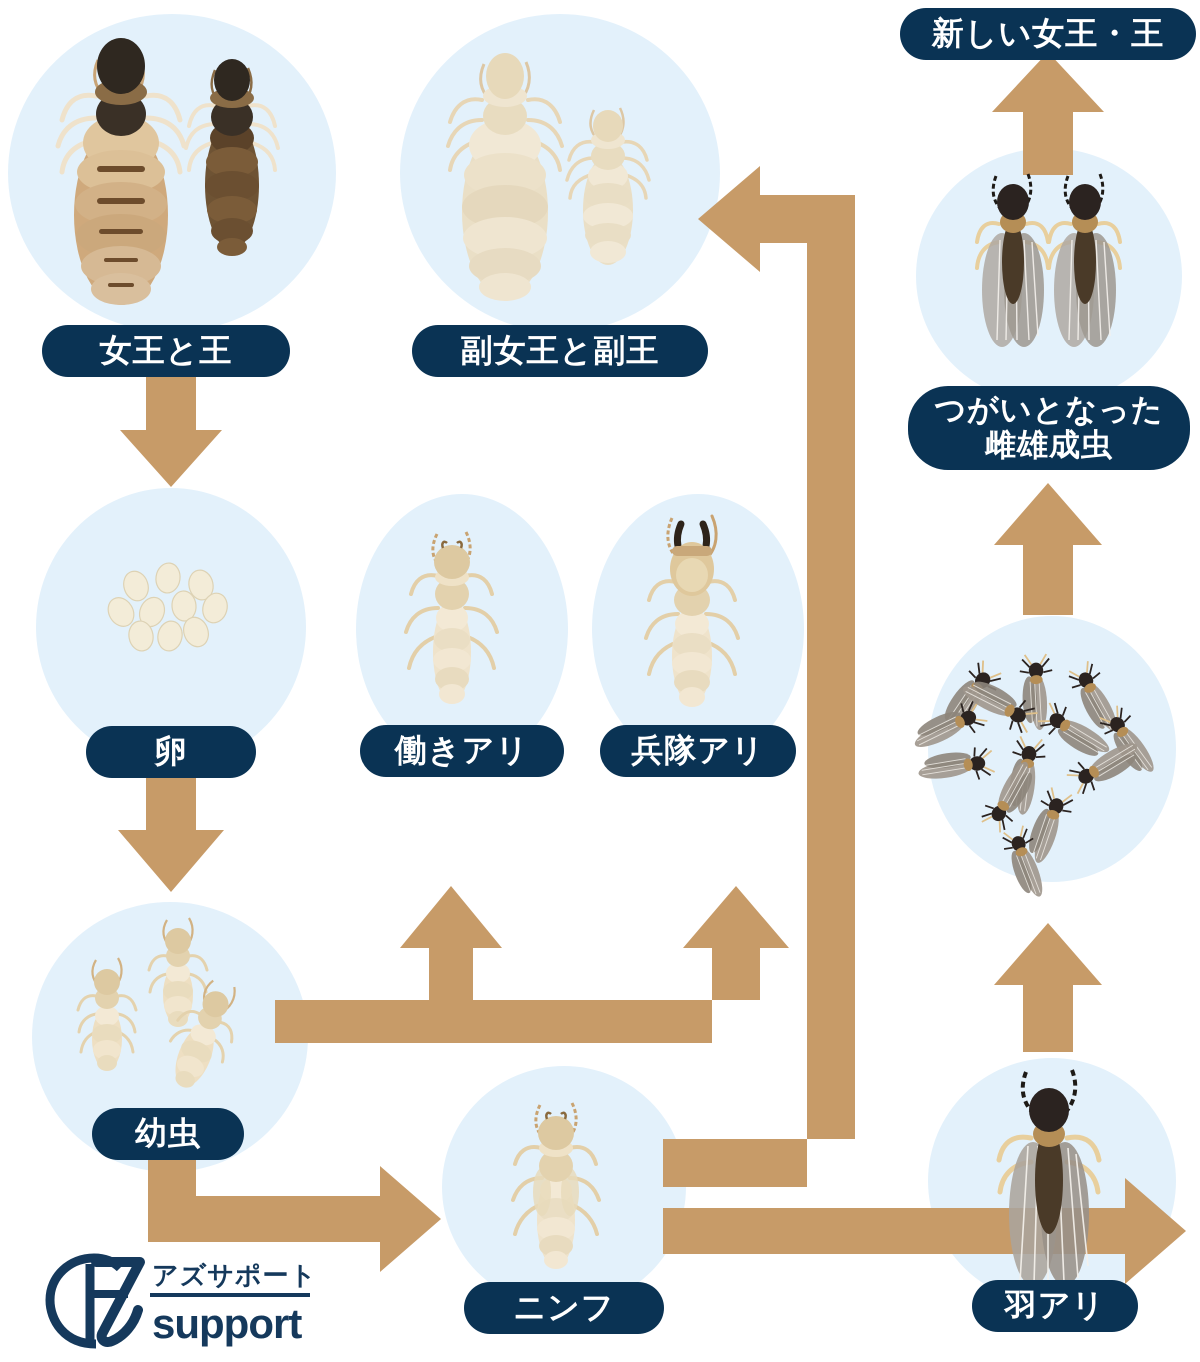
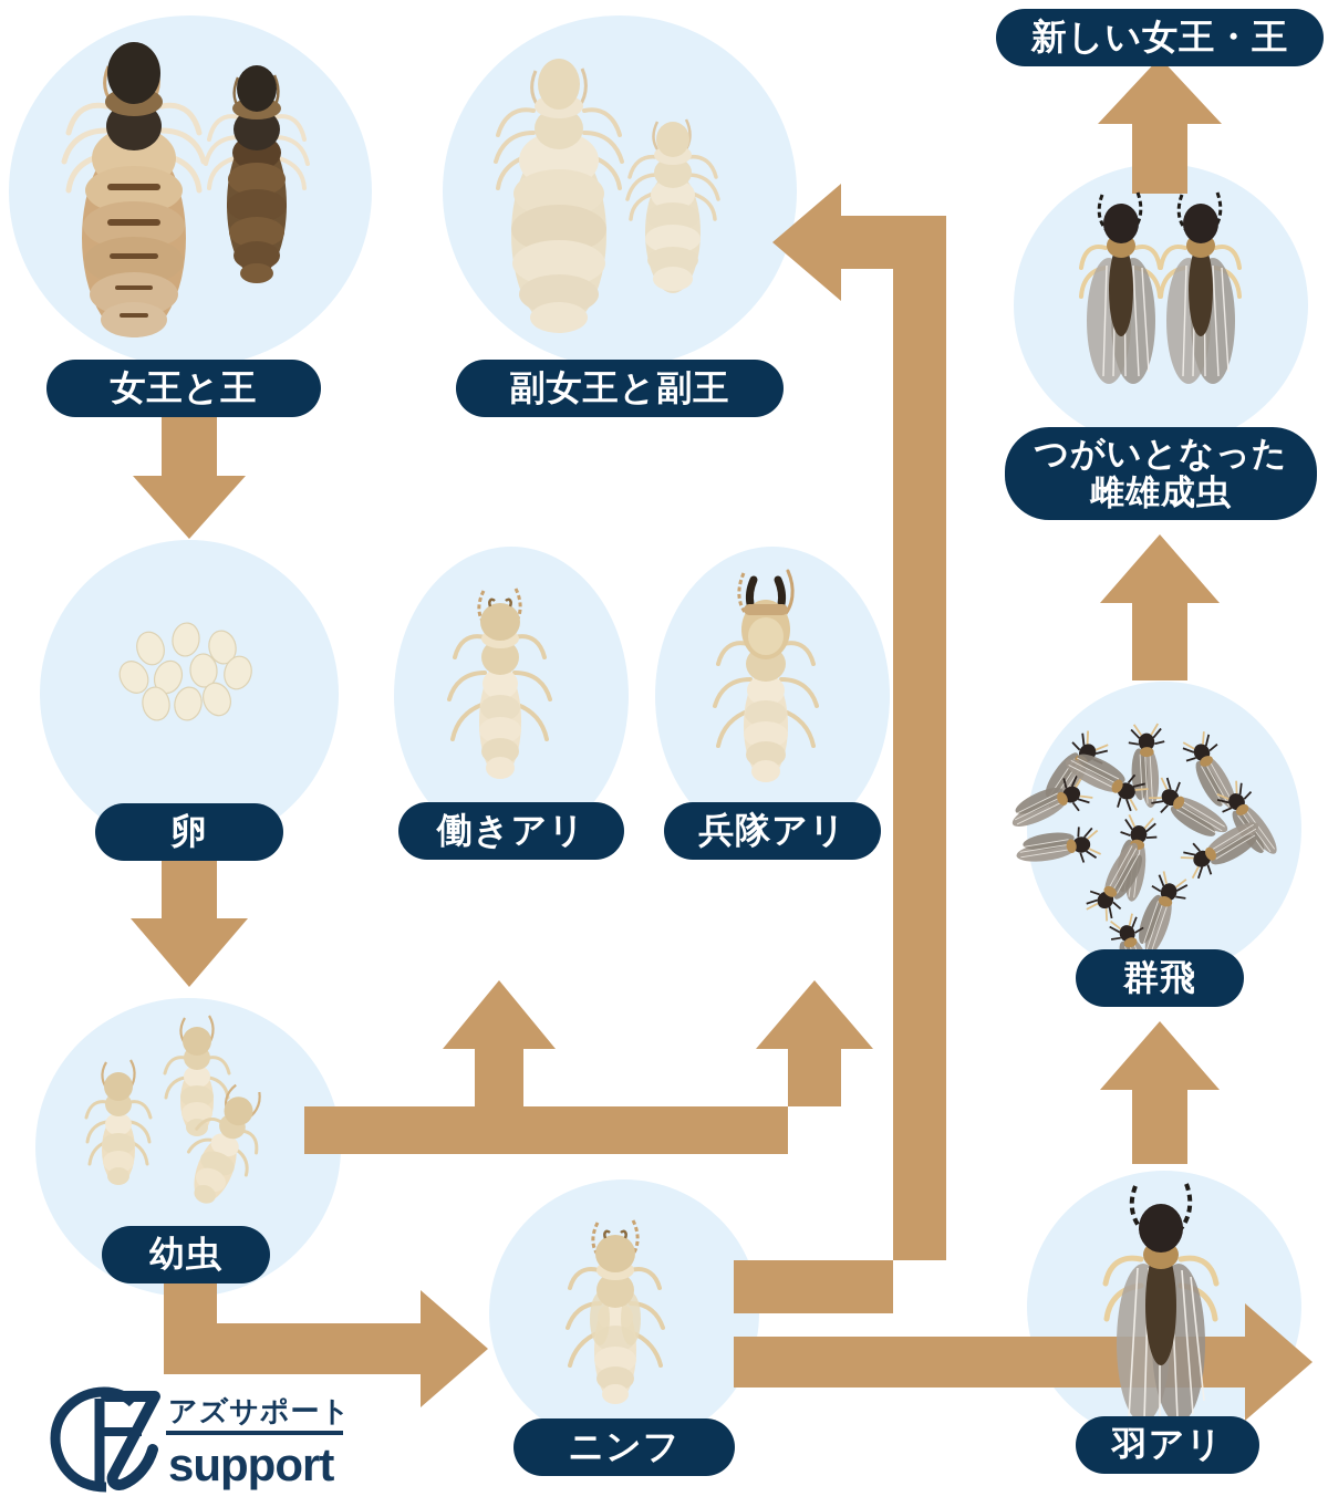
  女王と王
  副女王と副王
  新しい女王・王
  つがいとなった
  雌雄成虫
  卵
  働きアリ
  兵隊アリ
  幼虫
  ニンフ
+ 群飛
  羽アリ
  アズサポート
  support
